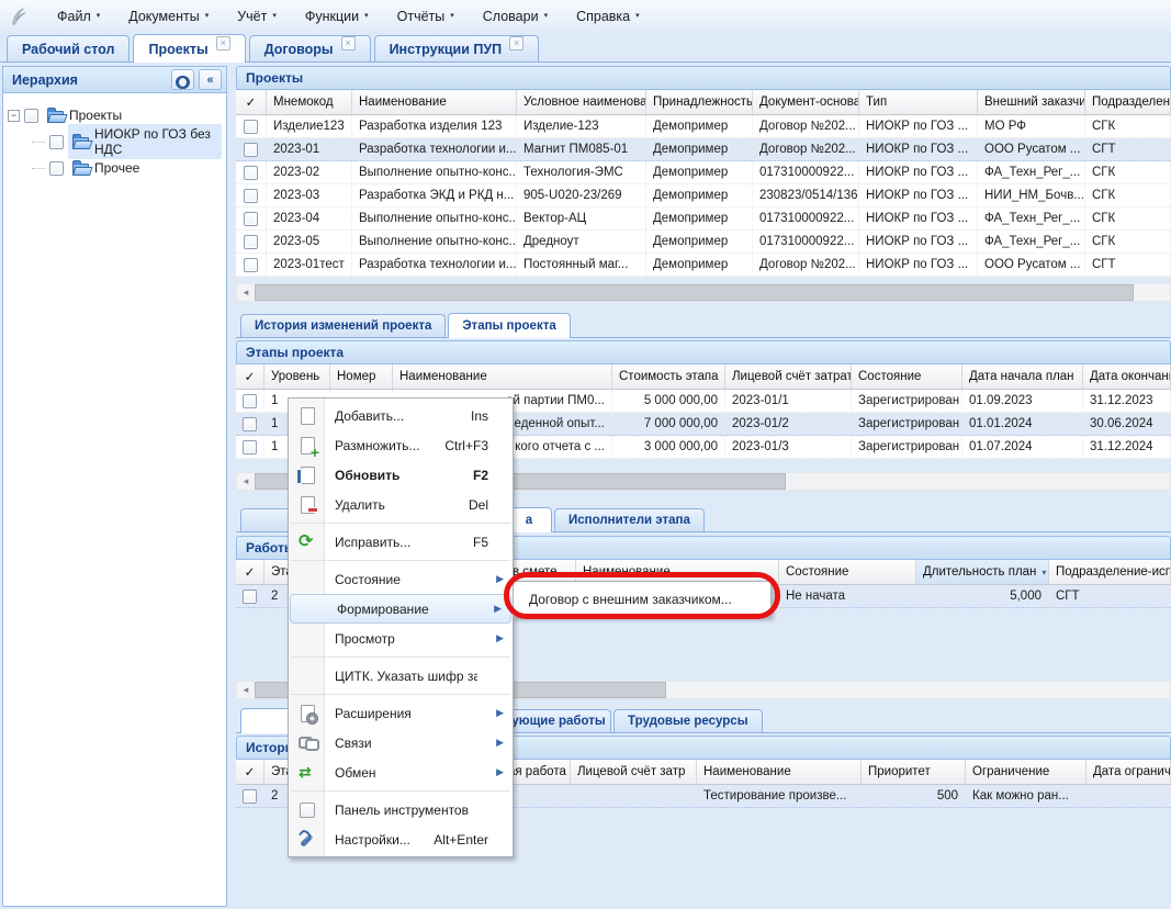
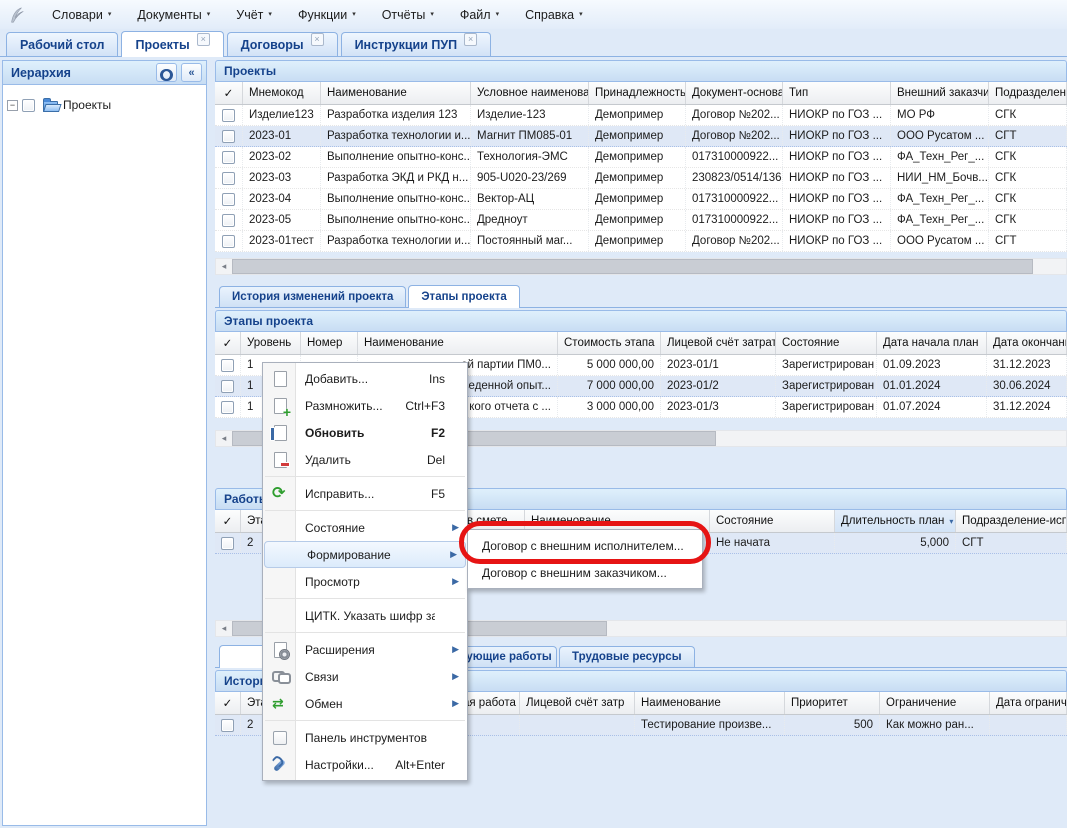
- Файл
+ Словари
  Документы
  Учёт
  Функции
  Отчёты
- Словари
+ Файл
  Справка
  Рабочий стол
  Проекты
  ×
  Договоры
  ×
  Инструкции ПУП
  ×
  Иерархия
  «
  −
  Проекты
- НИОКР по ГОЗ без НДС
- Прочее
  Проекты
  ✓
  Мнемокод
  Наименование
  Условное наименова
  Принадлежность
  Документ-основа
  Тип
  Внешний заказчи
  Подразделен
  Изделие123
  Разработка изделия 123
  Изделие-123
  Демопример
  Договор №202...
  НИОКР по ГОЗ ...
  МО РФ
  СГК
  2023-01
  Разработка технологии и...
  Магнит ПМ085-01
  Демопример
  Договор №202...
  НИОКР по ГОЗ ...
  ООО Русатом ...
  СГТ
  2023-02
  Выполнение опытно-конс..
  Технология-ЭМС
  Демопример
  017310000922...
  НИОКР по ГОЗ ...
  ФА_Техн_Рег_...
  СГК
  2023-03
  Разработка ЭКД и РКД н...
  905-U020-23/269
  Демопример
  230823/0514/136
  НИОКР по ГОЗ ...
  НИИ_НМ_Бочв...
  СГК
  2023-04
  Выполнение опытно-конс..
  Вектор-АЦ
  Демопример
  017310000922...
  НИОКР по ГОЗ ...
  ФА_Техн_Рег_...
  СГК
  2023-05
  Выполнение опытно-конс..
  Дредноут
  Демопример
  017310000922...
  НИОКР по ГОЗ ...
  ФА_Техн_Рег_...
  СГК
  2023-01тест
  Разработка технологии и...
  Постоянный маг...
  Демопример
  Договор №202...
  НИОКР по ГОЗ ...
  ООО Русатом ...
  СГТ
  ◂
  История изменений проекта
  Этапы проекта
  Этапы проекта
  ✓
  Уровень
  Номер
  Наименование
  Стоимость этапа
  Лицевой счёт затрат
  Состояние
  Дата начала план
  Дата окончан
  1
  й партии ПМ0...
  5 000 000,00
  2023-01/1
  Зарегистрирован
  01.09.2023
  31.12.2023
  1
  еденной опыт...
  7 000 000,00
  2023-01/2
  Зарегистрирован
  01.01.2024
  30.06.2024
  1
  кого отчета с ...
  3 000 000,00
  2023-01/3
  Зарегистрирован
  01.07.2024
  31.12.2024
  ◂
- а
- Исполнители этапа
  Работ
  ✓
  в смете
  Наименование
  Состояние
  Длительность план
  ▾
  Подразделение-исп
  2
  Не начата
  5,000
  СГТ
  ◂
  ующие работы
  Трудовые ресурсы
  Истор
  ✓
  я работа
  Лицевой счёт затр
  Наименование
  Приоритет
  Ограничение
  Дата огранич
  2
  Тестирование произве...
  500
  Как можно ран...
  Добавить...
  Ins
  Размножить...
  Ctrl+F3
  Обновить
  F2
  Удалить
  Del
  Исправить...
  F5
  Состояние
  ▶
  Формирование
  ▶
  Просмотр
  ▶
  ЦИТК. Указать шифр за
  Расширения
  ▶
  Связи
  ▶
  Обмен
  ▶
  Панель инструментов
  Настройки...
  Alt+Enter
+ Договор с внешним исполнителем...
  Договор с внешним заказчиком...
